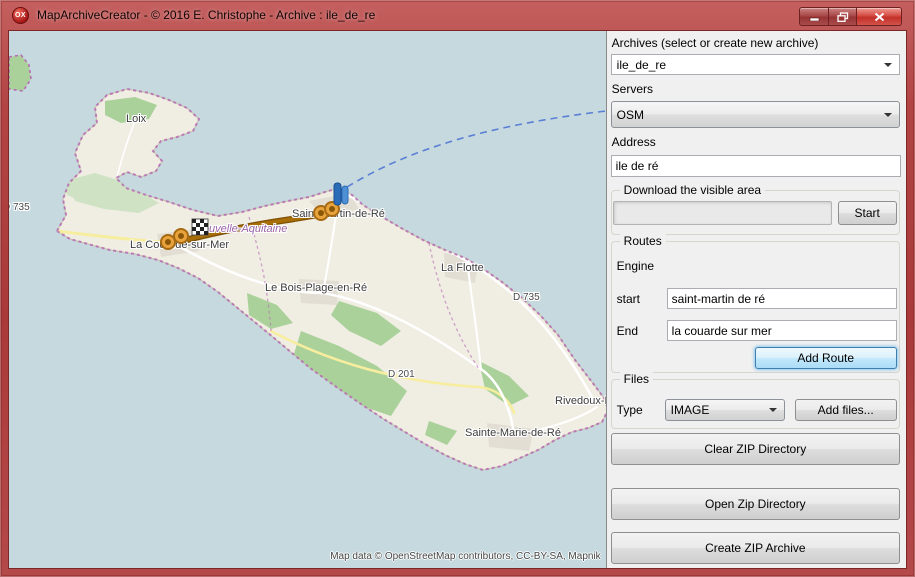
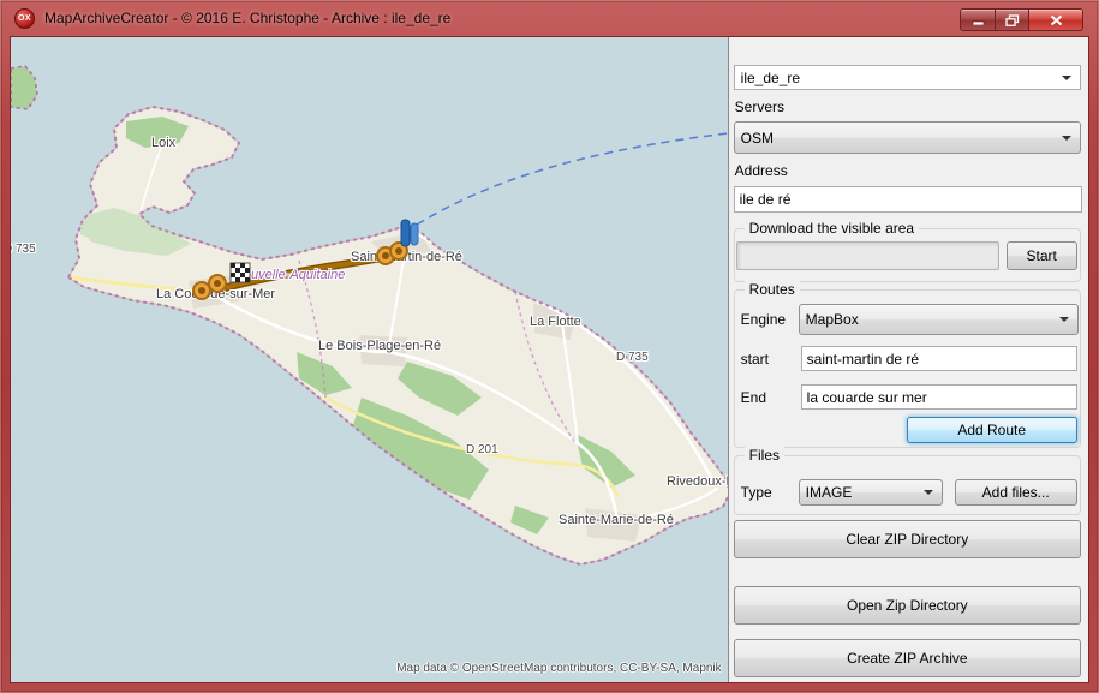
  MapArchiveCreator - © 2016 E. Christophe - Archive : ile_de_re
  Loix
  735
  Saintin-de-Ré
  uvelle-Aquitaine
  La Code-sur-Mer
  La Flotte
  Le Bois-Plage-en-Ré
  D 735
  D 201
  Sainte-Marie-de-Ré
  Map data © OpenStreetMap contributors, CC-BY-SA, Mapnik
- Archives (select or create new archive)
  ile_de_re
  Servers
  OSM
  Address
  ile de ré
  Download the visible area
  Start
  Routes
  Engine
+ MapBox
  start
  saint-martin de ré
  End
  la couarde sur mer
  Add Route
  Files
  Type
  IMAGE
  Add files...
  Clear ZIP Directory
  Open Zip Directory
  Create ZIP Archive
